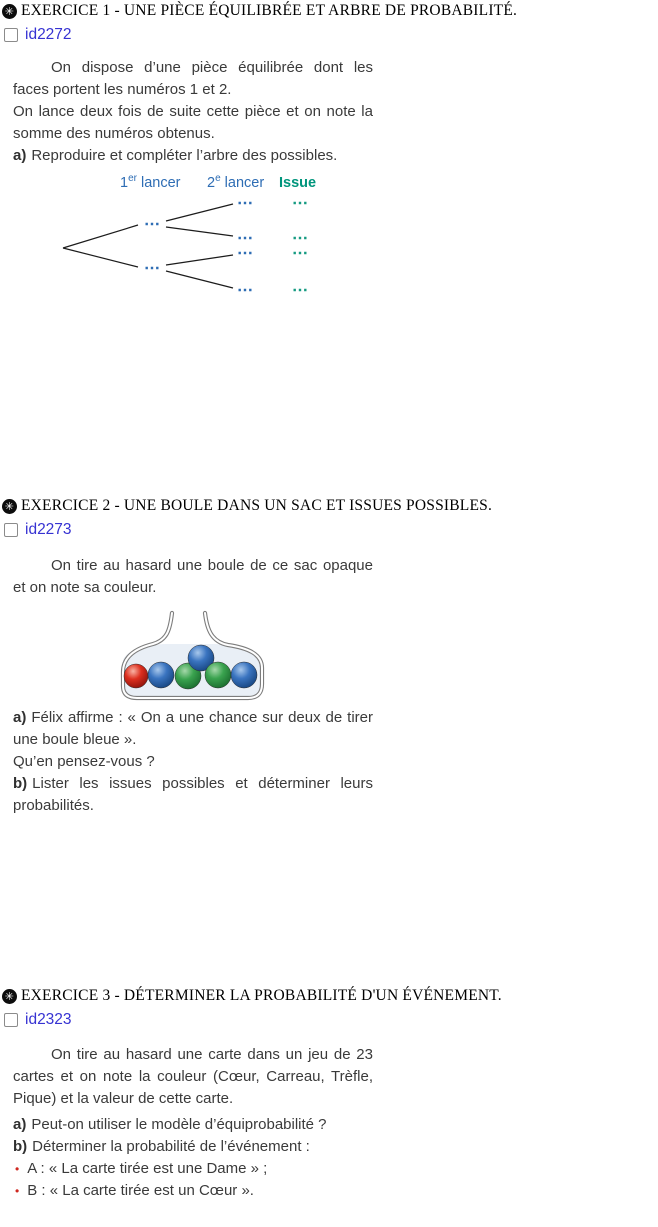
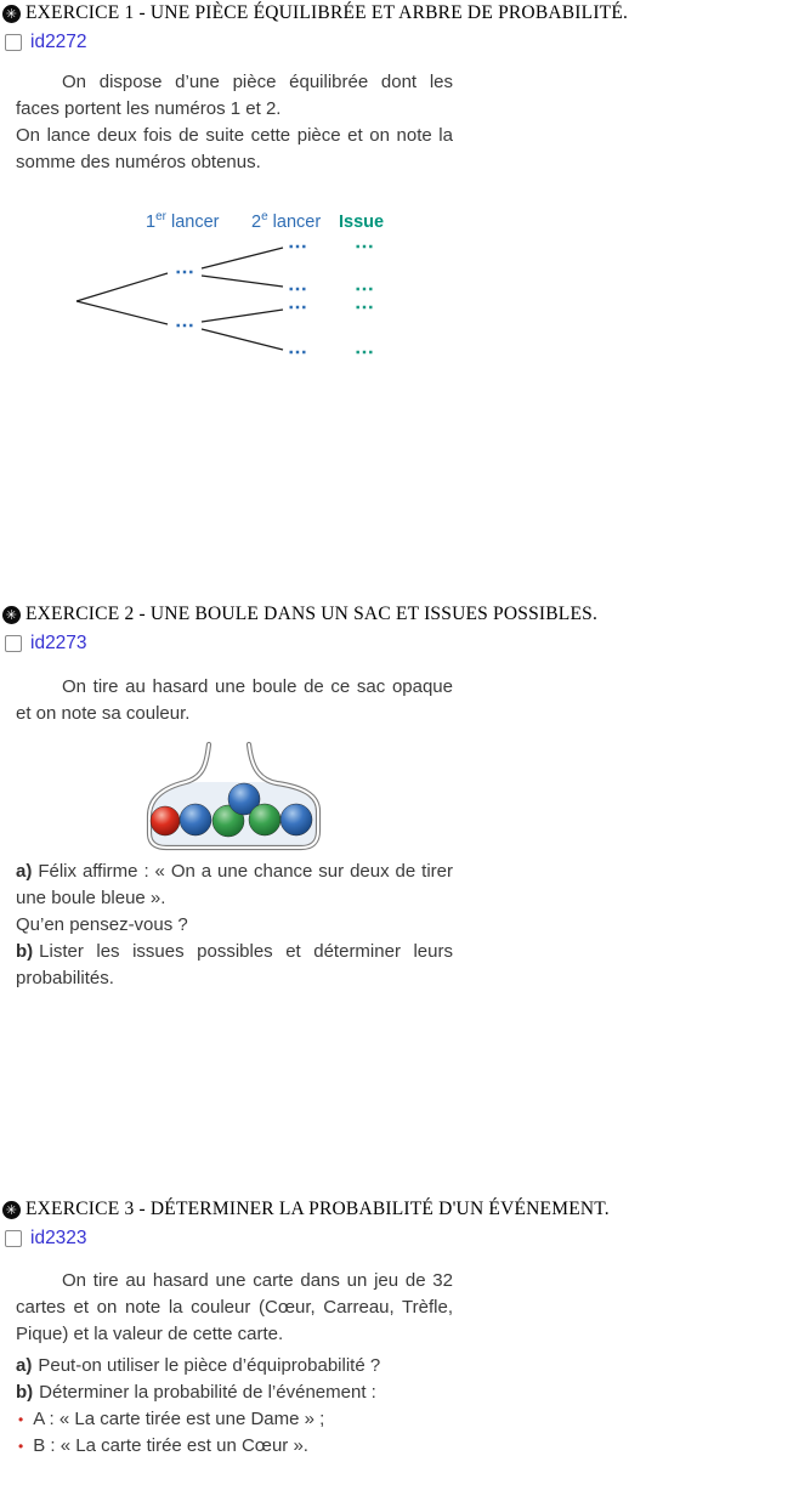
  ✳
  EXERCICE 1 - UNE PIÈCE ÉQUILIBRÉE ET ARBRE DE PROBABILITÉ.
  id2272
  On dispose d’une pièce équilibrée dont les faces portent les numéros 1 et 2.
  On lance deux fois de suite cette pièce et on note la somme des numéros obtenus.
- a) Reproduire et compléter l’arbre des possibles.
  1er lancer
  2e lancer
  Issue
  ✳
  EXERCICE 2 - UNE BOULE DANS UN SAC ET ISSUES POSSIBLES.
  id2273
  On tire au hasard une boule de ce sac opaque et on note sa couleur.
  a) Félix affirme : « On a une chance sur deux de tirer une boule bleue ».
  Qu’en pensez-vous ?
  b) Lister les issues possibles et déterminer leurs probabilités.
  ✳
  EXERCICE 3 - DÉTERMINER LA PROBABILITÉ D'UN ÉVÉNEMENT.
  id2323
- On tire au hasard une carte dans un jeu de 23 cartes et on note la couleur (Cœur, Carreau, Trèfle, Pique) et la valeur de cette carte.
+ On tire au hasard une carte dans un jeu de 32 cartes et on note la couleur (Cœur, Carreau, Trèfle, Pique) et la valeur de cette carte.
- a) Peut-on utiliser le modèle d’équiprobabilité ?
+ a) Peut-on utiliser le pièce d’équiprobabilité ?
  b) Déterminer la probabilité de l’événement :
  •
  A : « La carte tirée est une Dame » ;
  •
  B : « La carte tirée est un Cœur ».
